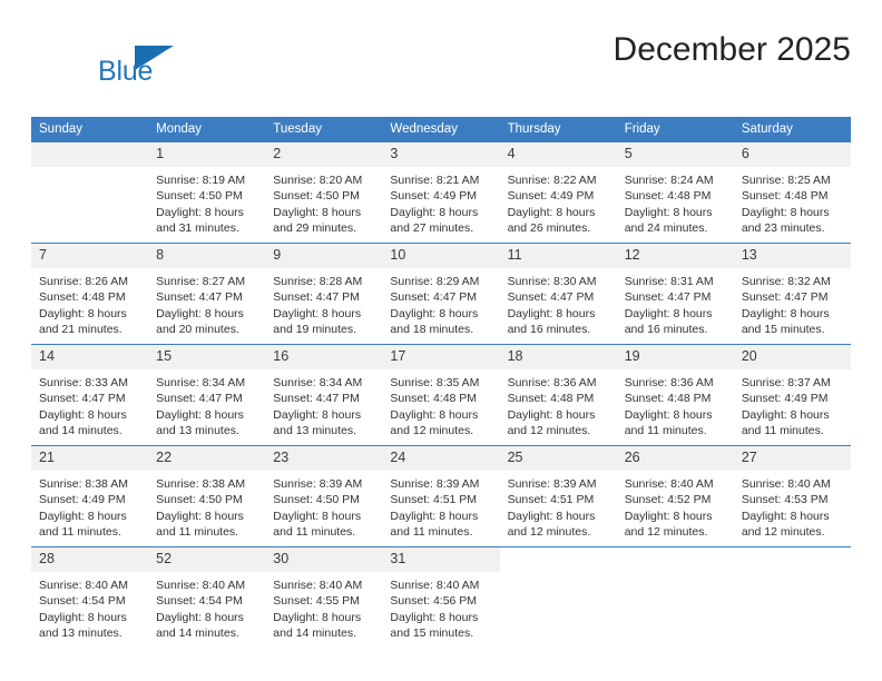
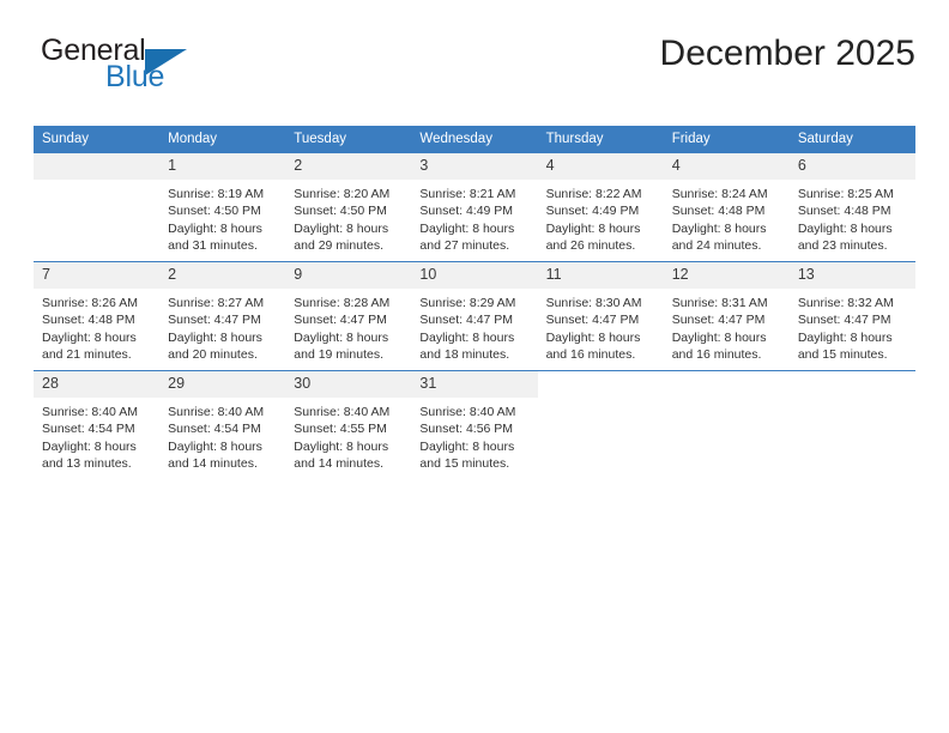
+ General
  Blue
  December 2025
  Sunday	Monday	Tuesday	Wednesday	Thursday	Friday	Saturday
- 	1Sunrise: 8:19 AMSunset: 4:50 PMDaylight: 8 hoursand 31 minutes.	2Sunrise: 8:20 AMSunset: 4:50 PMDaylight: 8 hoursand 29 minutes.	3Sunrise: 8:21 AMSunset: 4:49 PMDaylight: 8 hoursand 27 minutes.	4Sunrise: 8:22 AMSunset: 4:49 PMDaylight: 8 hoursand 26 minutes.	5Sunrise: 8:24 AMSunset: 4:48 PMDaylight: 8 hoursand 24 minutes.	6Sunrise: 8:25 AMSunset: 4:48 PMDaylight: 8 hoursand 23 minutes.
+ 	1Sunrise: 8:19 AMSunset: 4:50 PMDaylight: 8 hoursand 31 minutes.	2Sunrise: 8:20 AMSunset: 4:50 PMDaylight: 8 hoursand 29 minutes.	3Sunrise: 8:21 AMSunset: 4:49 PMDaylight: 8 hoursand 27 minutes.	4Sunrise: 8:22 AMSunset: 4:49 PMDaylight: 8 hoursand 26 minutes.	4Sunrise: 8:24 AMSunset: 4:48 PMDaylight: 8 hoursand 24 minutes.	6Sunrise: 8:25 AMSunset: 4:48 PMDaylight: 8 hoursand 23 minutes.
- 7Sunrise: 8:26 AMSunset: 4:48 PMDaylight: 8 hoursand 21 minutes.	8Sunrise: 8:27 AMSunset: 4:47 PMDaylight: 8 hoursand 20 minutes.	9Sunrise: 8:28 AMSunset: 4:47 PMDaylight: 8 hoursand 19 minutes.	10Sunrise: 8:29 AMSunset: 4:47 PMDaylight: 8 hoursand 18 minutes.	11Sunrise: 8:30 AMSunset: 4:47 PMDaylight: 8 hoursand 16 minutes.	12Sunrise: 8:31 AMSunset: 4:47 PMDaylight: 8 hoursand 16 minutes.	13Sunrise: 8:32 AMSunset: 4:47 PMDaylight: 8 hoursand 15 minutes.
+ 7Sunrise: 8:26 AMSunset: 4:48 PMDaylight: 8 hoursand 21 minutes.	2Sunrise: 8:27 AMSunset: 4:47 PMDaylight: 8 hoursand 20 minutes.	9Sunrise: 8:28 AMSunset: 4:47 PMDaylight: 8 hoursand 19 minutes.	10Sunrise: 8:29 AMSunset: 4:47 PMDaylight: 8 hoursand 18 minutes.	11Sunrise: 8:30 AMSunset: 4:47 PMDaylight: 8 hoursand 16 minutes.	12Sunrise: 8:31 AMSunset: 4:47 PMDaylight: 8 hoursand 16 minutes.	13Sunrise: 8:32 AMSunset: 4:47 PMDaylight: 8 hoursand 15 minutes.
- 14Sunrise: 8:33 AMSunset: 4:47 PMDaylight: 8 hoursand 14 minutes.	15Sunrise: 8:34 AMSunset: 4:47 PMDaylight: 8 hoursand 13 minutes.	16Sunrise: 8:34 AMSunset: 4:47 PMDaylight: 8 hoursand 13 minutes.	17Sunrise: 8:35 AMSunset: 4:48 PMDaylight: 8 hoursand 12 minutes.	18Sunrise: 8:36 AMSunset: 4:48 PMDaylight: 8 hoursand 12 minutes.	19Sunrise: 8:36 AMSunset: 4:48 PMDaylight: 8 hoursand 11 minutes.	20Sunrise: 8:37 AMSunset: 4:49 PMDaylight: 8 hoursand 11 minutes.
- 21Sunrise: 8:38 AMSunset: 4:49 PMDaylight: 8 hoursand 11 minutes.	22Sunrise: 8:38 AMSunset: 4:50 PMDaylight: 8 hoursand 11 minutes.	23Sunrise: 8:39 AMSunset: 4:50 PMDaylight: 8 hoursand 11 minutes.	24Sunrise: 8:39 AMSunset: 4:51 PMDaylight: 8 hoursand 11 minutes.	25Sunrise: 8:39 AMSunset: 4:51 PMDaylight: 8 hoursand 12 minutes.	26Sunrise: 8:40 AMSunset: 4:52 PMDaylight: 8 hoursand 12 minutes.	27Sunrise: 8:40 AMSunset: 4:53 PMDaylight: 8 hoursand 12 minutes.
- 28Sunrise: 8:40 AMSunset: 4:54 PMDaylight: 8 hoursand 13 minutes.	52Sunrise: 8:40 AMSunset: 4:54 PMDaylight: 8 hoursand 14 minutes.	30Sunrise: 8:40 AMSunset: 4:55 PMDaylight: 8 hoursand 14 minutes.	31Sunrise: 8:40 AMSunset: 4:56 PMDaylight: 8 hoursand 15 minutes.
+ 28Sunrise: 8:40 AMSunset: 4:54 PMDaylight: 8 hoursand 13 minutes.	29Sunrise: 8:40 AMSunset: 4:54 PMDaylight: 8 hoursand 14 minutes.	30Sunrise: 8:40 AMSunset: 4:55 PMDaylight: 8 hoursand 14 minutes.	31Sunrise: 8:40 AMSunset: 4:56 PMDaylight: 8 hoursand 15 minutes.
